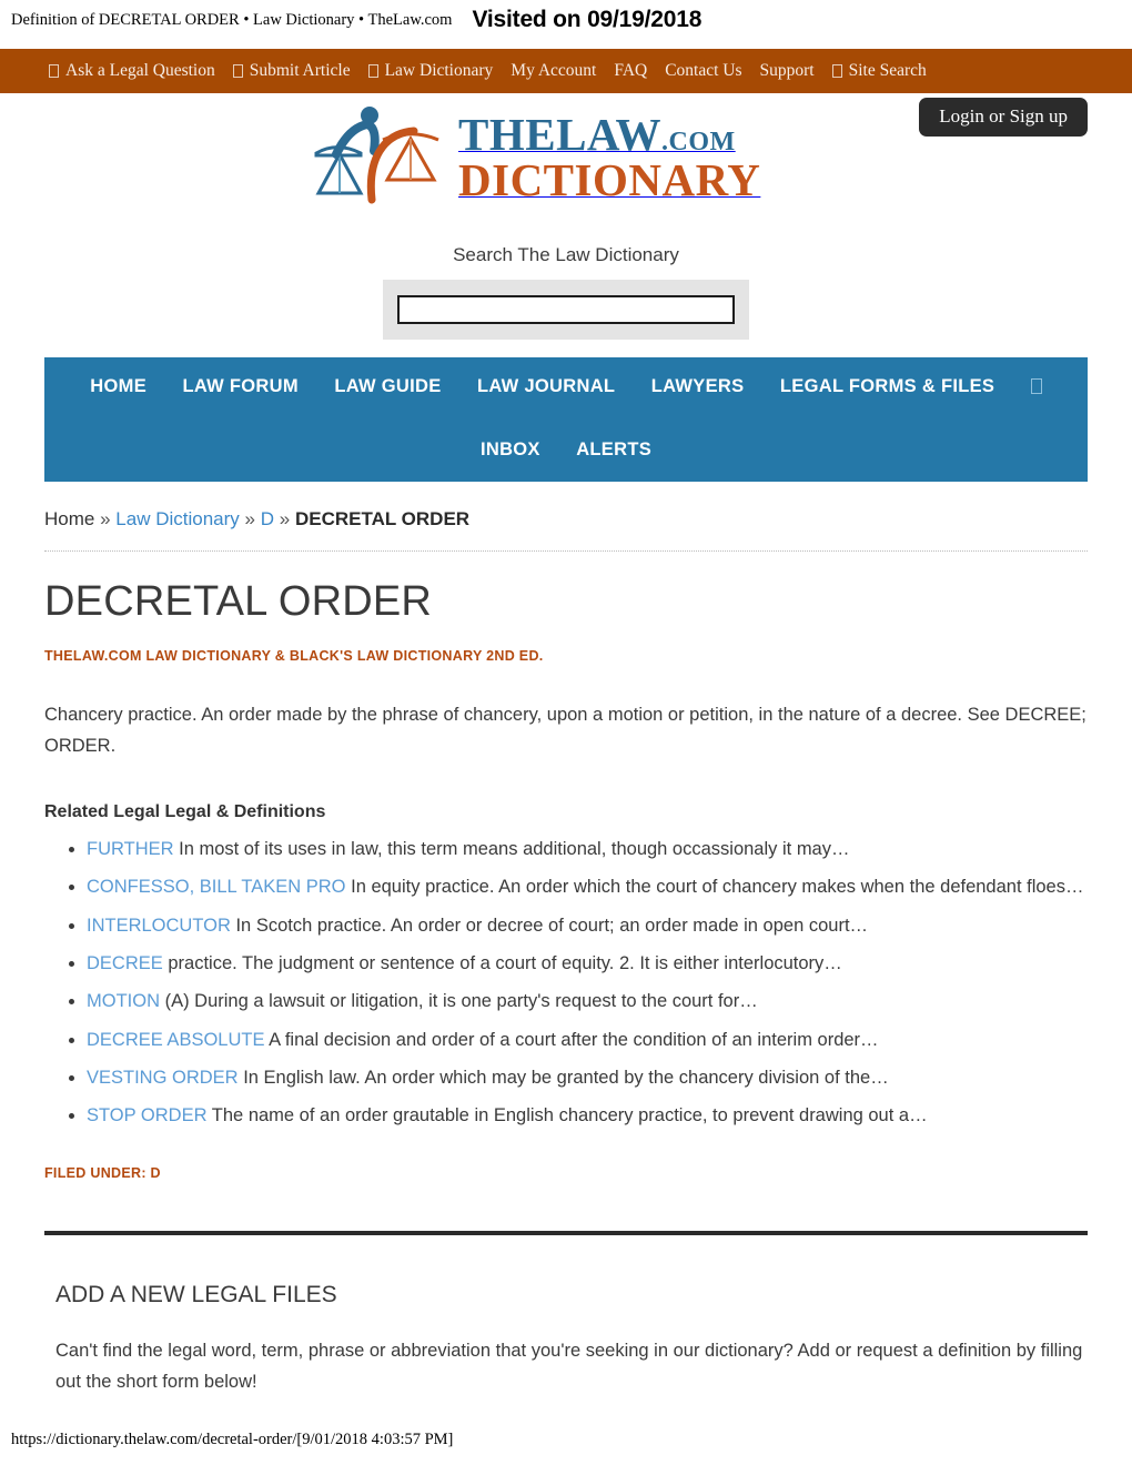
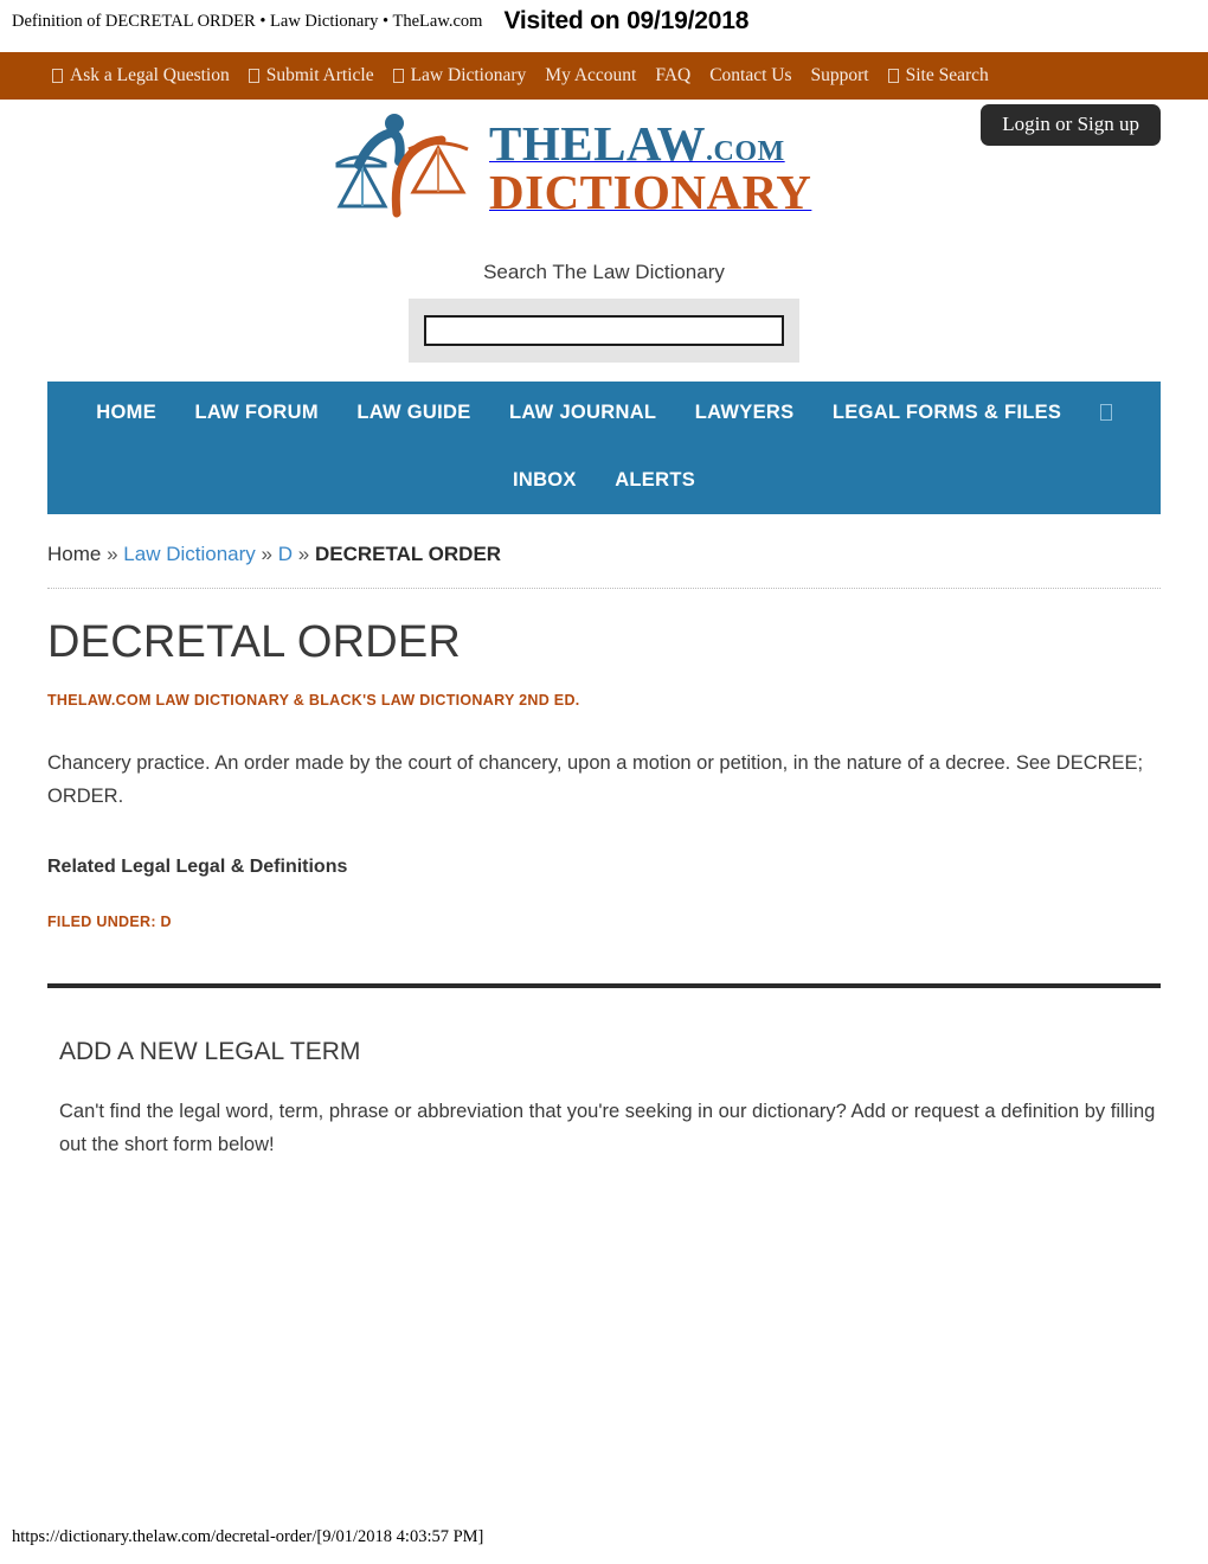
  Definition of DECRETAL ORDER • Law Dictionary • TheLaw.com
  Visited on 09/19/2018
  Ask a Legal Question
  Submit Article
  Law Dictionary
  My Account
  FAQ
  Contact Us
  Support
  Site Search
  Login or Sign up
  THELAW.COM DICTIONARY
  Search The Law Dictionary
  HOME LAW FORUM LAW GUIDE LAW JOURNAL LAWYERS LEGAL FORMS & FILES
  INBOX ALERTS
  Home » Law Dictionary » D » DECRETAL ORDER
  DECRETAL ORDER
  THELAW.COM LAW DICTIONARY & BLACK'S LAW DICTIONARY 2ND ED.
- Chancery practice. An order made by the phrase of chancery, upon a motion or petition, in the nature of a decree. See DECREE; ORDER.
+ Chancery practice. An order made by the court of chancery, upon a motion or petition, in the nature of a decree. See DECREE; ORDER.
  Related Legal Legal & Definitions
- FURTHER In most of its uses in law, this term means additional, though occassionaly it may…
- CONFESSO, BILL TAKEN PRO In equity practice. An order which the court of chancery makes when the defendant floes…
- INTERLOCUTOR In Scotch practice. An order or decree of court; an order made in open court…
- DECREE practice. The judgment or sentence of a court of equity. 2. It is either interlocutory…
- MOTION (A) During a lawsuit or litigation, it is one party's request to the court for…
- DECREE ABSOLUTE A final decision and order of a court after the condition of an interim order…
- VESTING ORDER In English law. An order which may be granted by the chancery division of the…
- STOP ORDER The name of an order grautable in English chancery practice, to prevent drawing out a…
  FILED UNDER: D
- ADD A NEW LEGAL FILES
+ ADD A NEW LEGAL TERM
  Can't find the legal word, term, phrase or abbreviation that you're seeking in our dictionary? Add or request a definition by filling out the short form below!
  https://dictionary.thelaw.com/decretal-order/[9/01/2018 4:03:57 PM]
